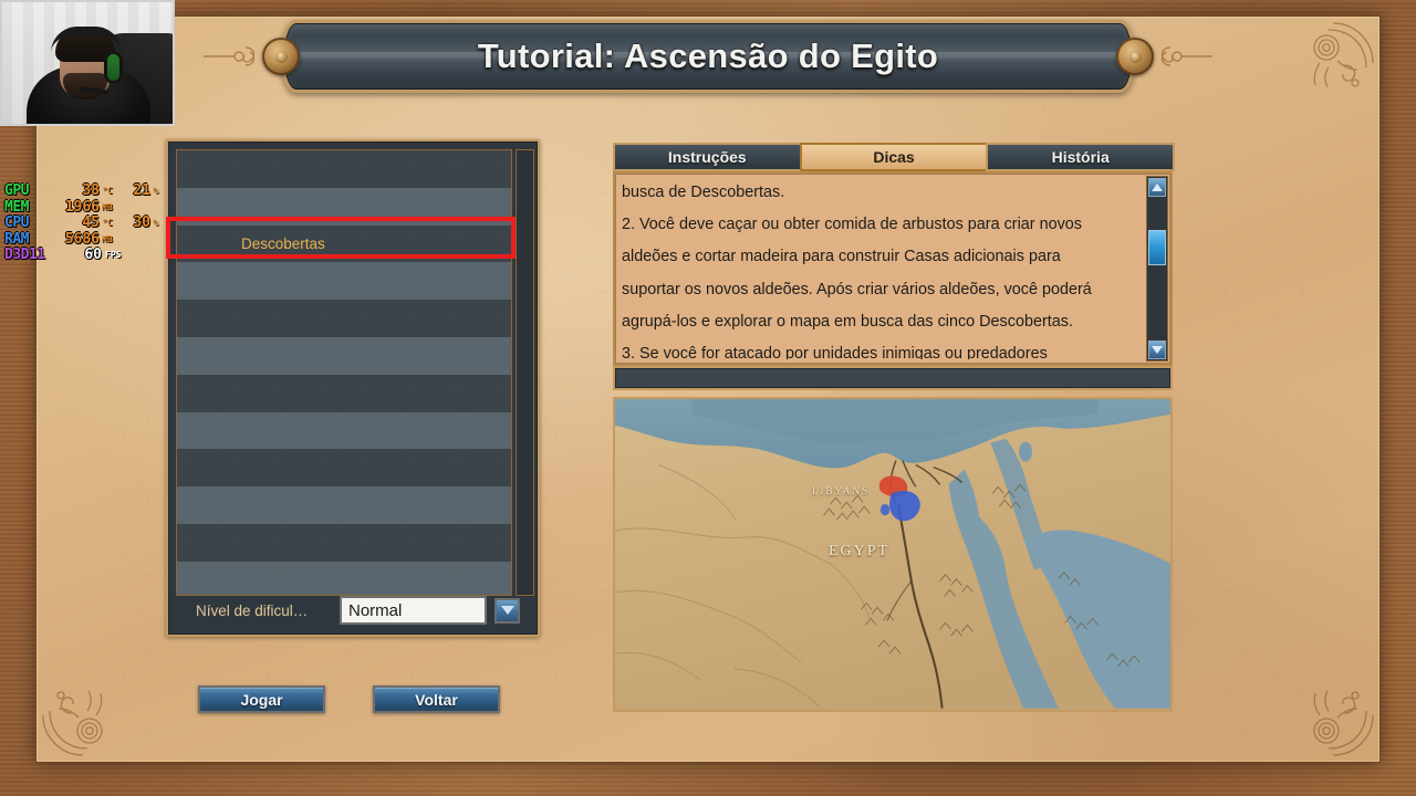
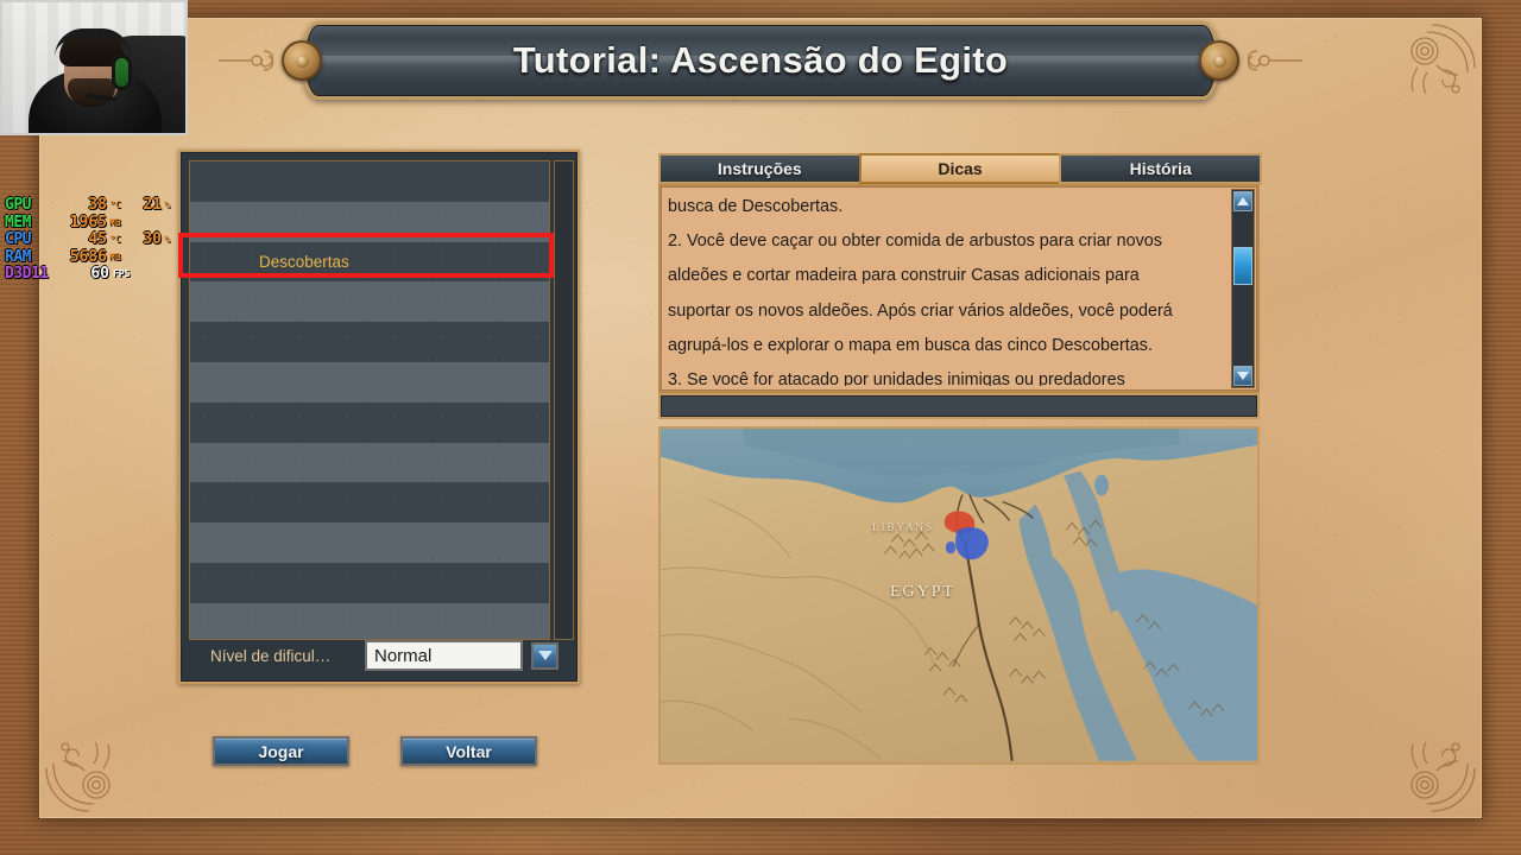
  Tutorial: Ascensão do Egito
  Nível de dificul…
  Normal
  Jogar
  Voltar
  Instruções
  Dicas
  História
  busca de Descobertas.
  2. Você deve caçar ou obter comida de arbustos para criar novos
  aldeões e cortar madeira para construir Casas adicionais para
  suportar os novos aldeões. Após criar vários aldeões, você poderá
  agrupá-los e explorar o mapa em busca das cinco Descobertas.
  3. Se você for atacado por unidades inimigas ou predadores
  LIBYANS
  EGYPT
  GPU
  38
  °C
  21
  %
  MEM
- 1966
+ 1965
  MB
  CPU
  45
  °C
  30
  %
  RAM
  5686
  MB
  D3D11
  60
  FPS
